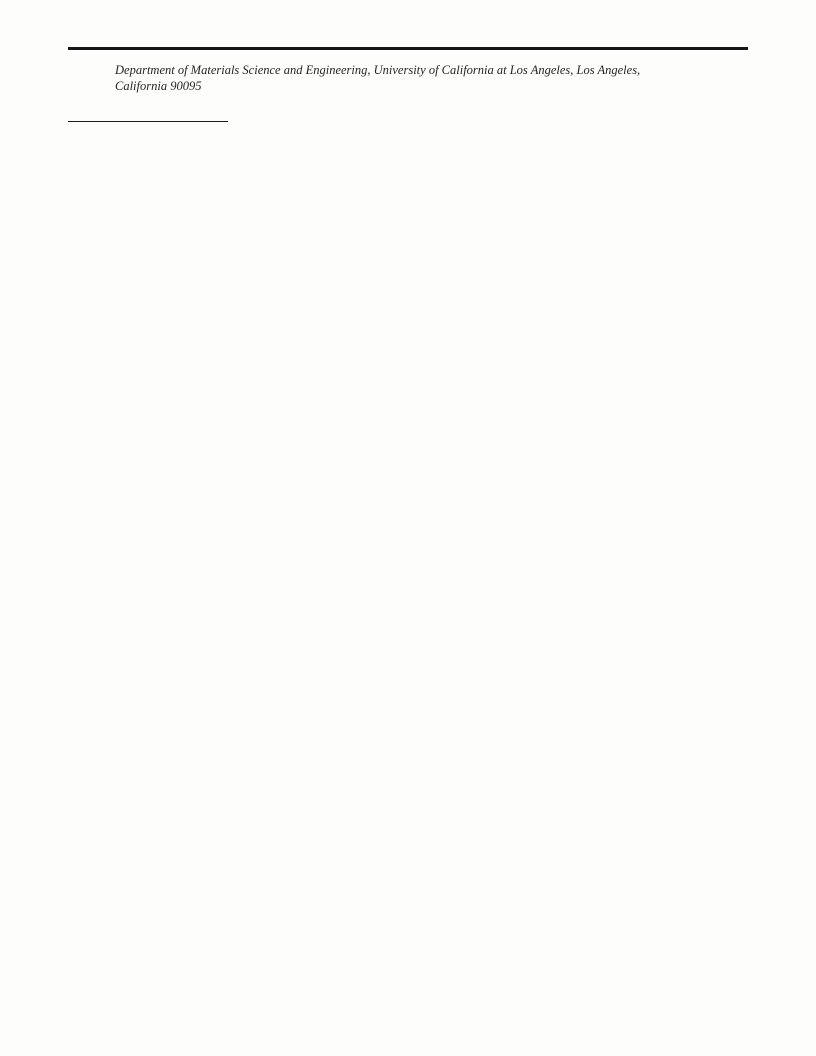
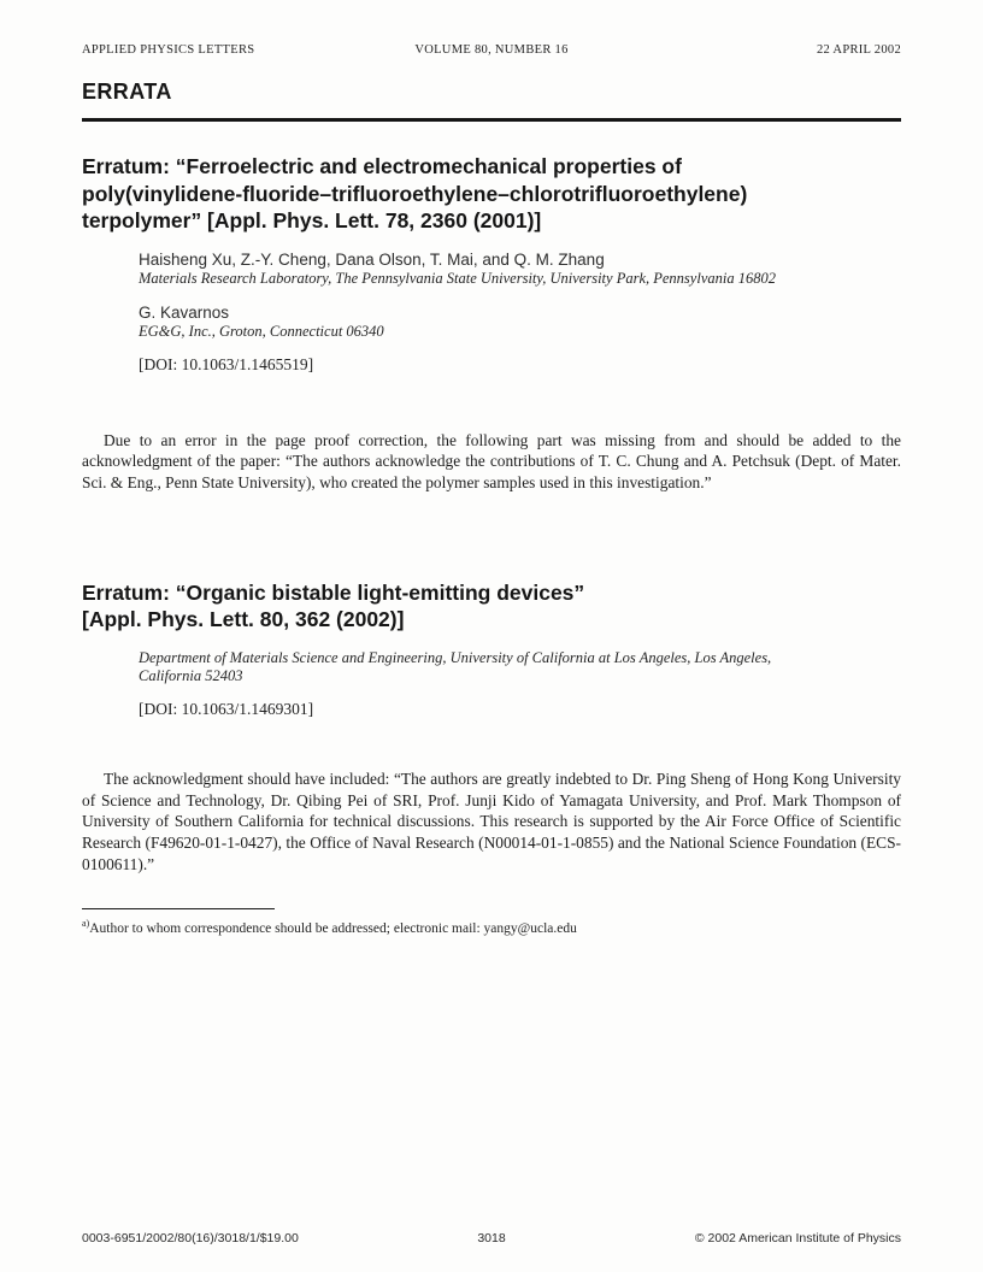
+ APPLIED PHYSICS LETTERS
+ VOLUME 80, NUMBER 16
+ 22 APRIL 2002
+ ERRATA
+ Erratum: “Ferroelectric and electromechanical properties of
+ poly(vinylidene-fluoride–trifluoroethylene–chlorotrifluoroethylene)
+ terpolymer” [Appl. Phys. Lett. 78, 2360 (2001)]
+ Haisheng Xu, Z.-Y. Cheng, Dana Olson, T. Mai, and Q. M. Zhang
+ Materials Research Laboratory, The Pennsylvania State University, University Park, Pennsylvania 16802
+ G. Kavarnos
+ EG&G, Inc., Groton, Connecticut 06340
+ [DOI: 10.1063/1.1465519]
+ Due to an error in the page proof correction, the following part was missing from and should be added to the acknowledgment of the paper: “The authors acknowledge the contributions of T. C. Chung and A. Petchsuk (Dept. of Mater. Sci. & Eng., Penn State University), who created the polymer samples used in this investigation.”
+ Erratum: “Organic bistable light-emitting devices”
+ [Appl. Phys. Lett. 80, 362 (2002)]
- Department of Materials Science and Engineering, University of California at Los Angeles, Los Angeles, California 90095
+ Department of Materials Science and Engineering, University of California at Los Angeles, Los Angeles, California 52403
+ [DOI: 10.1063/1.1469301]
+ The acknowledgment should have included: “The authors are greatly indebted to Dr. Ping Sheng of Hong Kong University of Science and Technology, Dr. Qibing Pei of SRI, Prof. Junji Kido of Yamagata University, and Prof. Mark Thompson of University of Southern California for technical discussions. This research is supported by the Air Force Office of Scientific Research (F49620-01-1-0427), the Office of Naval Research (N00014-01-1-0855) and the National Science Foundation (ECS-0100611).”
+ a)Author to whom correspondence should be addressed; electronic mail: yangy@ucla.edu
+ 0003-6951/2002/80(16)/3018/1/$19.00
+ 3018
+ © 2002 American Institute of Physics
